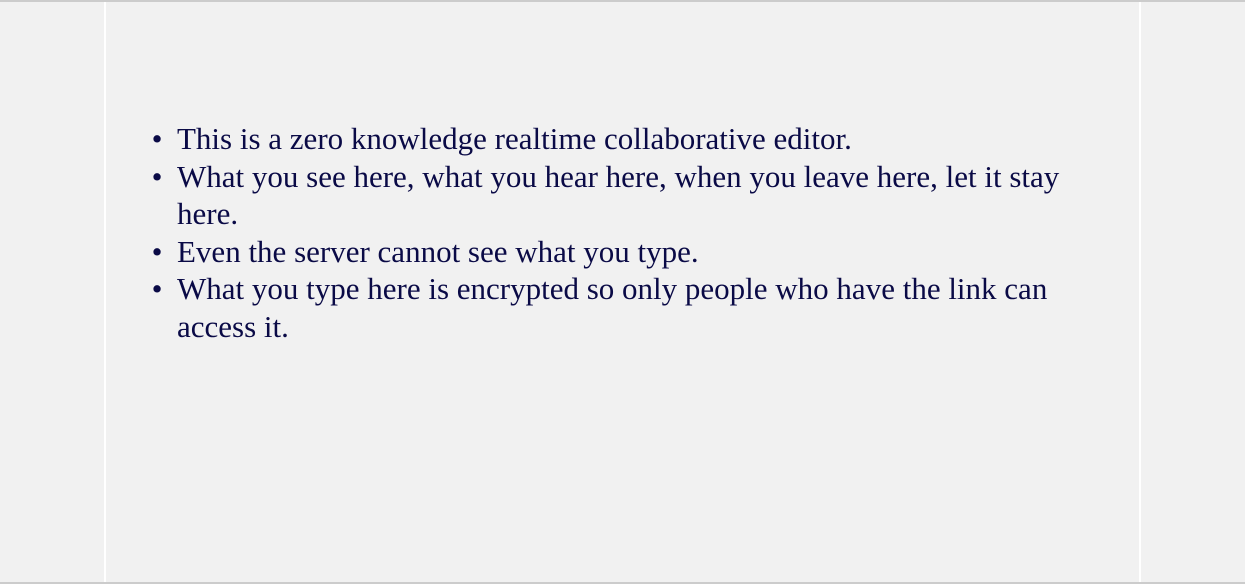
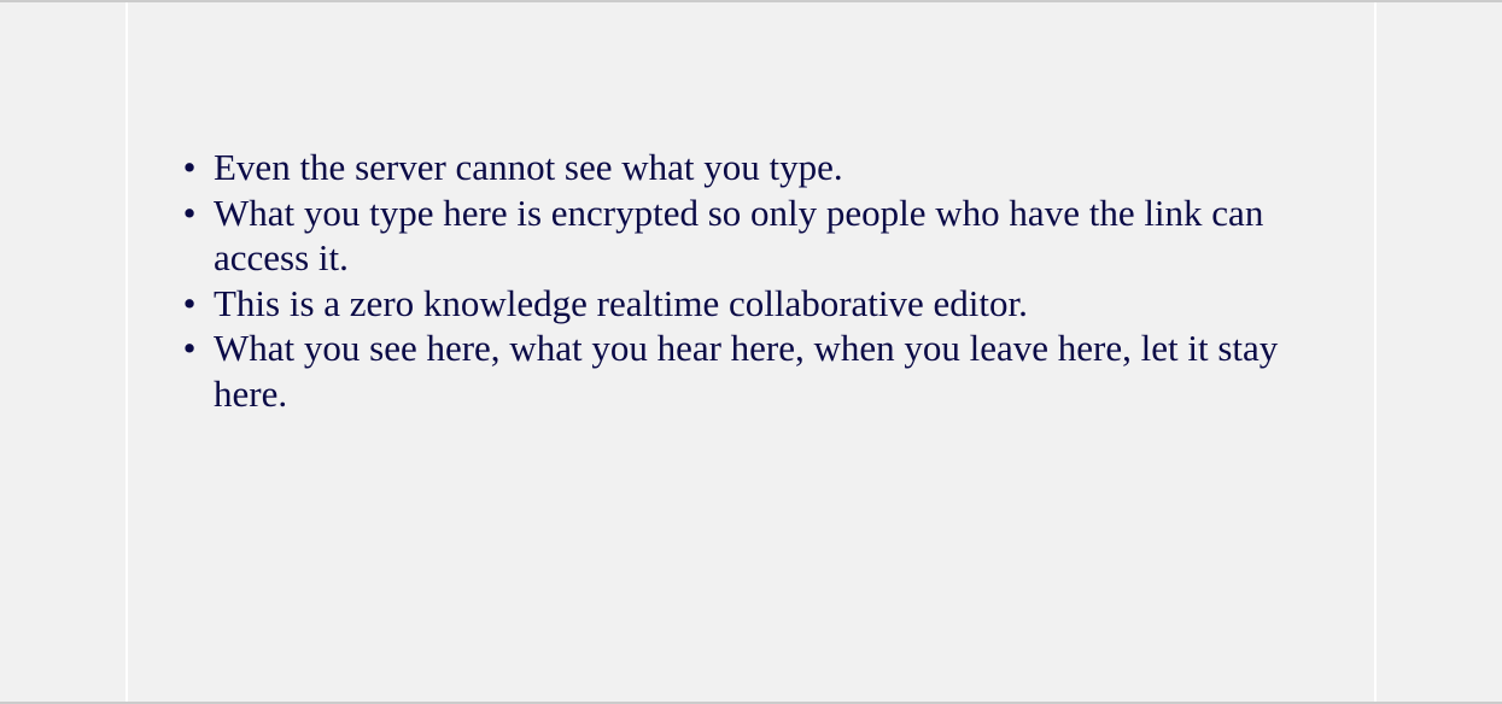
  •
- This is a zero knowledge realtime collaborative editor.
+ Even the server cannot see what you type.
  •
- What you see here, what you hear here, when you leave here, let it stay here.
+ What you type here is encrypted so only people who have the link can access it.
  •
- Even the server cannot see what you type.
+ This is a zero knowledge realtime collaborative editor.
  •
- What you type here is encrypted so only people who have the link can access it.
+ What you see here, what you hear here, when you leave here, let it stay here.
